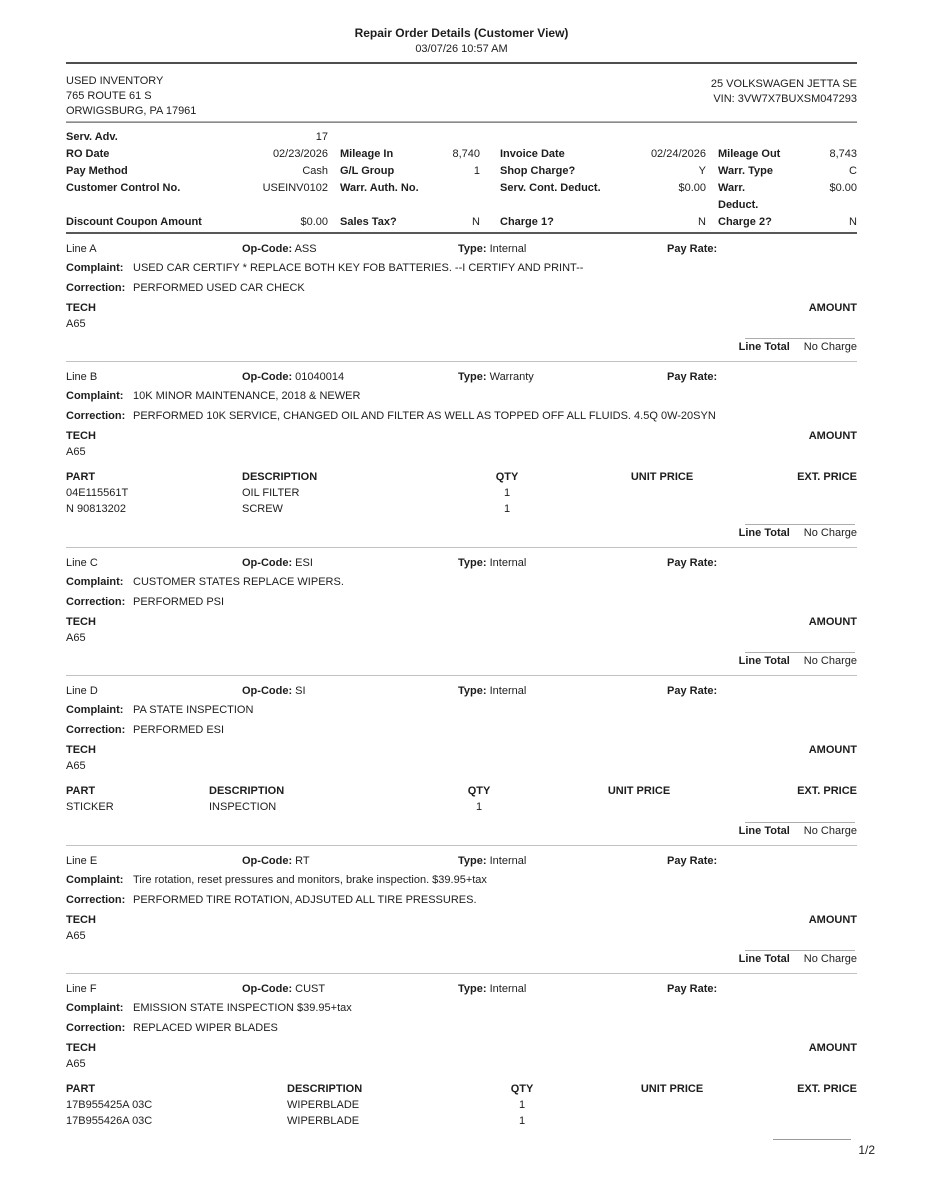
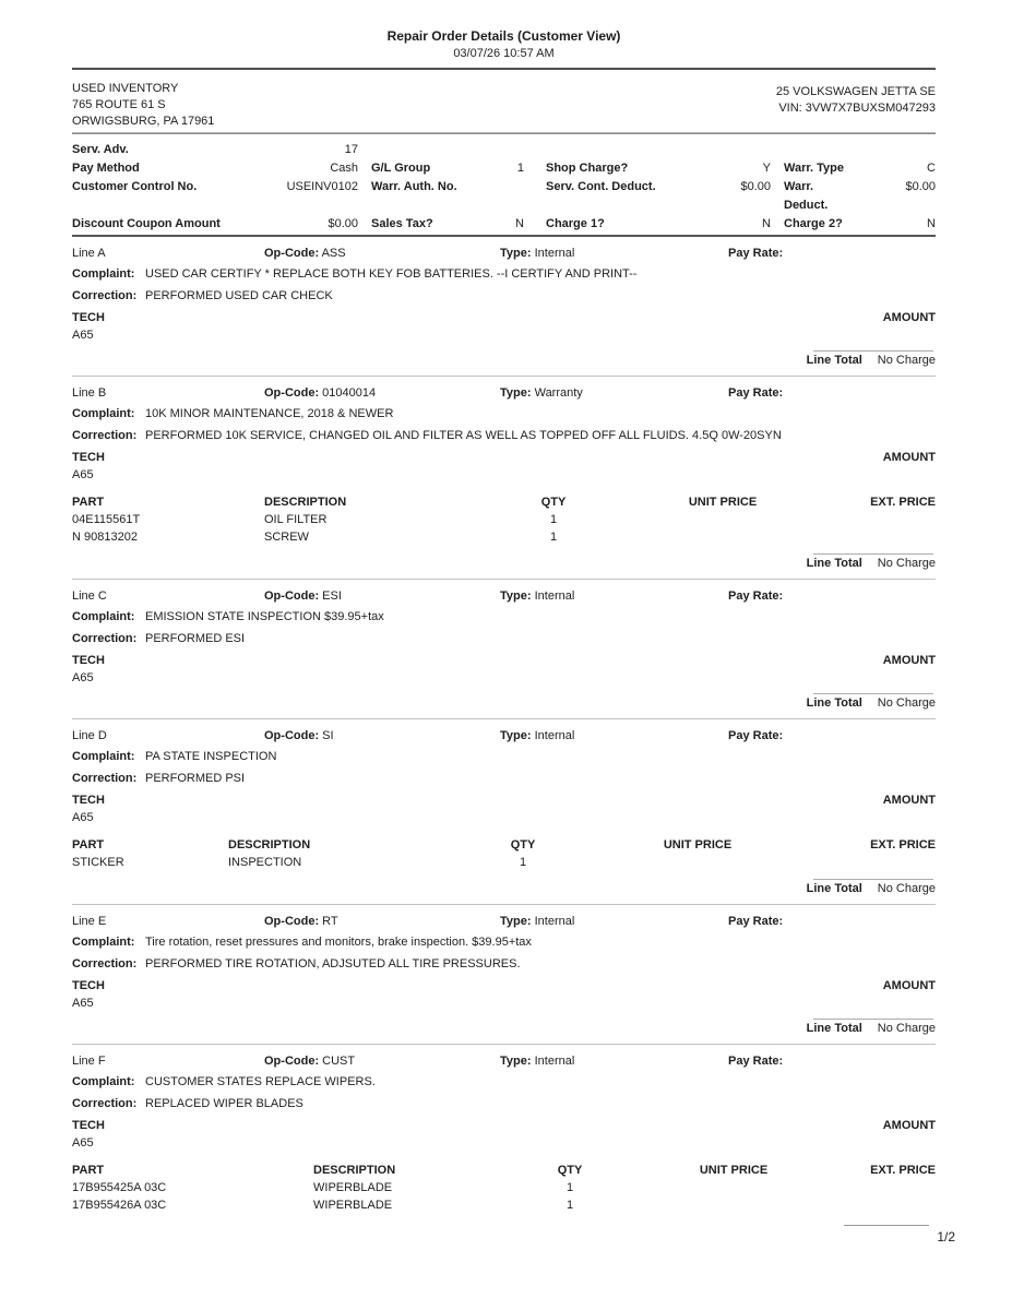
  Repair Order Details (Customer View)
  03/07/26 10:57 AM
  USED INVENTORY
  765 ROUTE 61 S
  ORWIGSBURG, PA 17961
  25 VOLKSWAGEN JETTA SE
  VIN: 3VW7X7BUXSM047293
  Serv. Adv.
  17
- RO Date
- 02/23/2026
- Mileage In
- 8,740
- Invoice Date
- 02/24/2026
- Mileage Out
- 8,743
  Pay Method
  Cash
  G/L Group
  1
  Shop Charge?
  Y
  Warr. Type
  C
  Customer Control No.
  USEINV0102
  Warr. Auth. No.
  Serv. Cont. Deduct.
  $0.00
  Warr. Deduct.
  $0.00
  Discount Coupon Amount
  $0.00
  Sales Tax?
  N
  Charge 1?
  N
  Charge 2?
  N
  Line A
  Op-Code: ASS
  Type: Internal
  Pay Rate:
  Complaint:
  USED CAR CERTIFY * REPLACE BOTH KEY FOB BATTERIES. --I CERTIFY AND PRINT--
  Correction:
  PERFORMED USED CAR CHECK
  TECH
  AMOUNT
  A65
  Line Total
  No Charge
  Line B
  Op-Code: 01040014
  Type: Warranty
  Pay Rate:
  Complaint:
  10K MINOR MAINTENANCE, 2018 & NEWER
  Correction:
  PERFORMED 10K SERVICE, CHANGED OIL AND FILTER AS WELL AS TOPPED OFF ALL FLUIDS. 4.5Q 0W-20SYN
  TECH
  AMOUNT
  A65
  PART
  DESCRIPTION
  QTY
  UNIT PRICE
  EXT. PRICE
  04E115561T
  OIL FILTER
  1
  N 90813202
  SCREW
  1
  Line Total
  No Charge
  Line C
  Op-Code: ESI
  Type: Internal
  Pay Rate:
  Complaint:
- CUSTOMER STATES REPLACE WIPERS.
+ EMISSION STATE INSPECTION $39.95+tax
  Correction:
- PERFORMED PSI
+ PERFORMED ESI
  TECH
  AMOUNT
  A65
  Line Total
  No Charge
  Line D
  Op-Code: SI
  Type: Internal
  Pay Rate:
  Complaint:
  PA STATE INSPECTION
  Correction:
- PERFORMED ESI
+ PERFORMED PSI
  TECH
  AMOUNT
  A65
  PART
  DESCRIPTION
  QTY
  UNIT PRICE
  EXT. PRICE
  STICKER
  INSPECTION
  1
  Line Total
  No Charge
  Line E
  Op-Code: RT
  Type: Internal
  Pay Rate:
  Complaint:
  Tire rotation, reset pressures and monitors, brake inspection. $39.95+tax
  Correction:
  PERFORMED TIRE ROTATION, ADJSUTED ALL TIRE PRESSURES.
  TECH
  AMOUNT
  A65
  Line Total
  No Charge
  Line F
  Op-Code: CUST
  Type: Internal
  Pay Rate:
  Complaint:
- EMISSION STATE INSPECTION $39.95+tax
+ CUSTOMER STATES REPLACE WIPERS.
  Correction:
  REPLACED WIPER BLADES
  TECH
  AMOUNT
  A65
  PART
  DESCRIPTION
  QTY
  UNIT PRICE
  EXT. PRICE
  17B955425A 03C
  WIPERBLADE
  1
  17B955426A 03C
  WIPERBLADE
  1
  1/2
